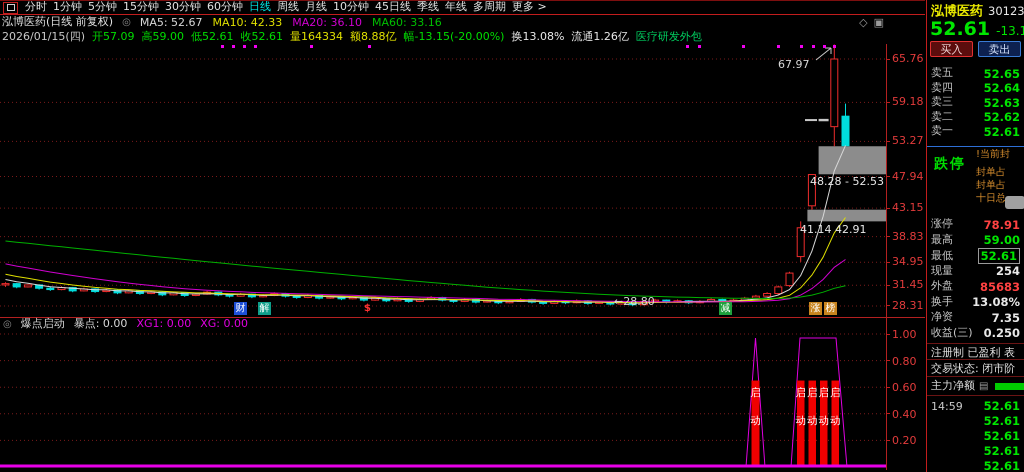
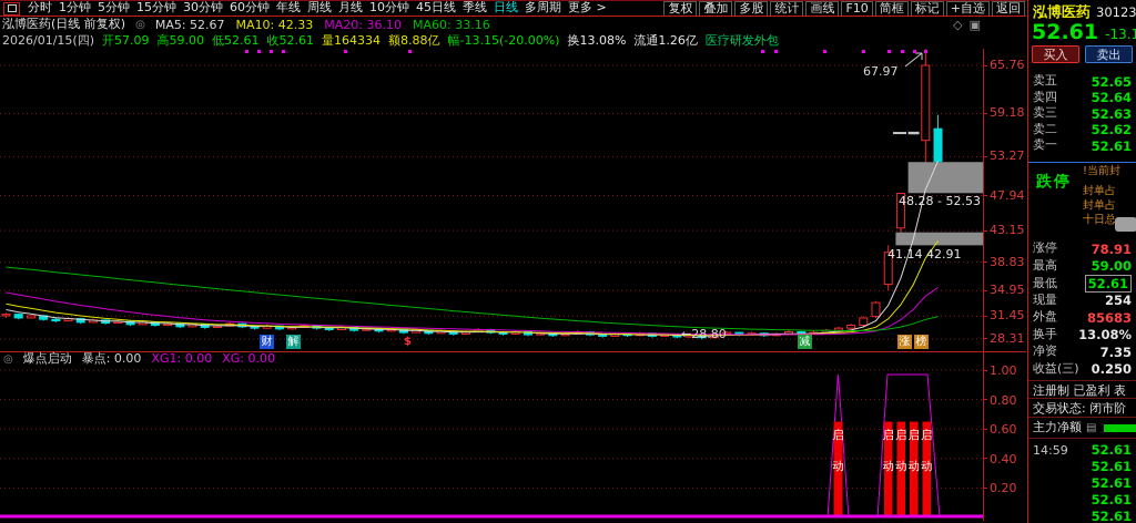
  分时
  1分钟
  5分钟
  15分钟
  30分钟
  60分钟
- 日线
+ 年线
  周线
  月线
  10分钟
  45日线
  季线
- 年线
+ 日线
  多周期
  更多 >
+ 复权
+ 叠加
+ 多股
+ 统计
+ 画线
+ F10
+ 简框
+ 标记
+ +自选
+ 返回
  泓博医药(日线 前复权)
  ◎
  MA5: 52.67
  MA10: 42.33
  MA20: 36.10
  MA60: 33.16
  ◇
  ▣
  2026/01/15(四)
  开57.09
  高59.00
  低52.61
  收52.61
  量164334
  额8.88亿
  幅-13.15(-20.00%)
  换13.08%
  流通1.26亿
  医疗研发外包
  48.28 - 52.53
  41.14 42.91
  67.97
  ←28.80
  65.76
  59.18
  53.27
  47.94
  43.15
  38.83
  34.95
  31.45
  28.31
  财
  解
  $
  减
  涨
  榜
  ◎
  爆点启动
  暴点: 0.00
  XG1: 0.00
  XG: 0.00
  启
  动
  启
  动
  启
  动
  启
  动
  启
  动
  1.00
  0.80
  0.60
  0.40
  0.20
  泓博医药
  30123
  52.61
  -13.1
  买入
  卖出
  卖五
  52.65
  卖四
  52.64
  卖三
  52.63
  卖二
  52.62
  卖一
  52.61
  跌停
  !当前封
  封单占
  封单占
  十日总
  涨停
  78.91
  最高
  59.00
  最低
  52.61
  现量
  254
  外盘
  85683
  换手
  13.08%
  净资
  7.35
  收益(三)
  0.250
  注册制 已盈利 表
  交易状态: 闭市阶
  主力净额
  ▤
  14:59
  52.61
  52.61
  52.61
  52.61
  52.61
